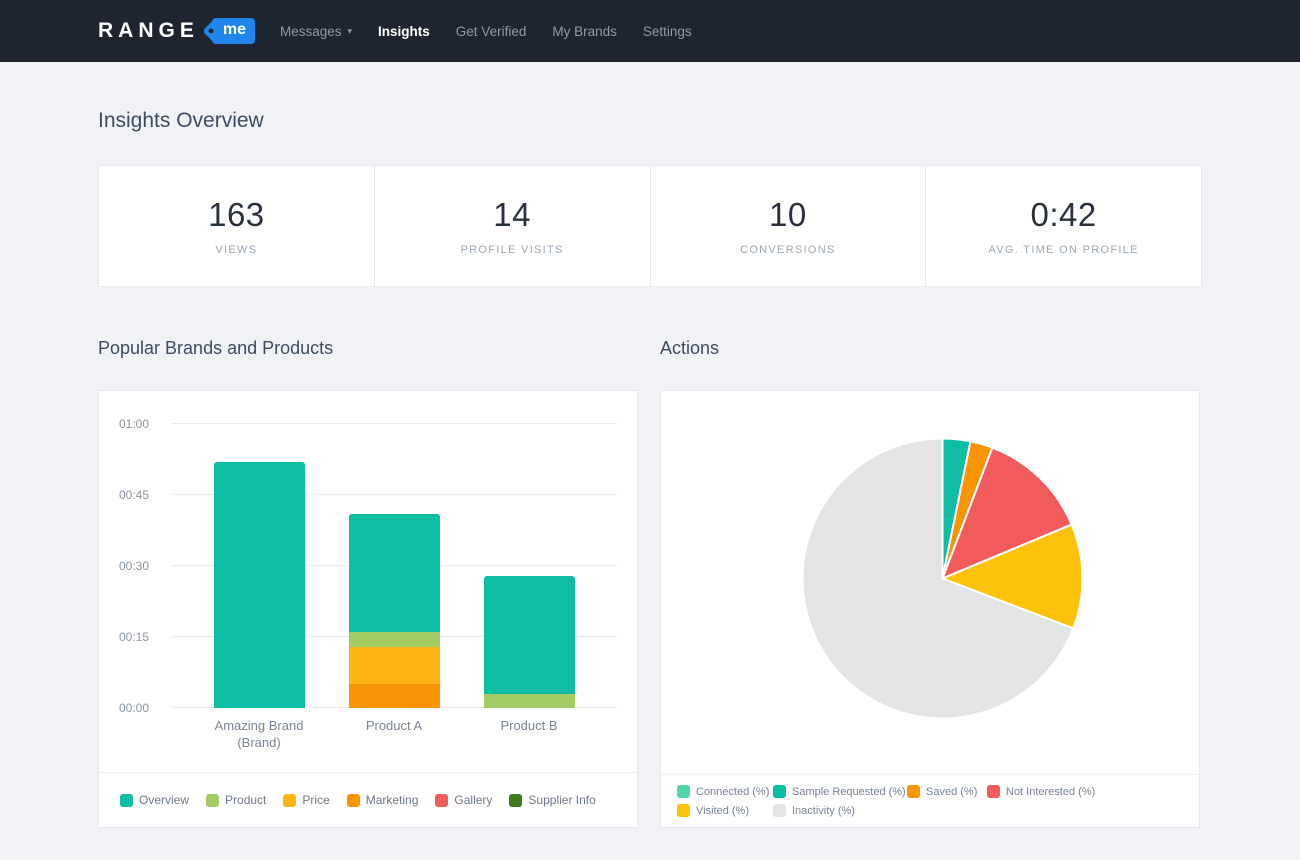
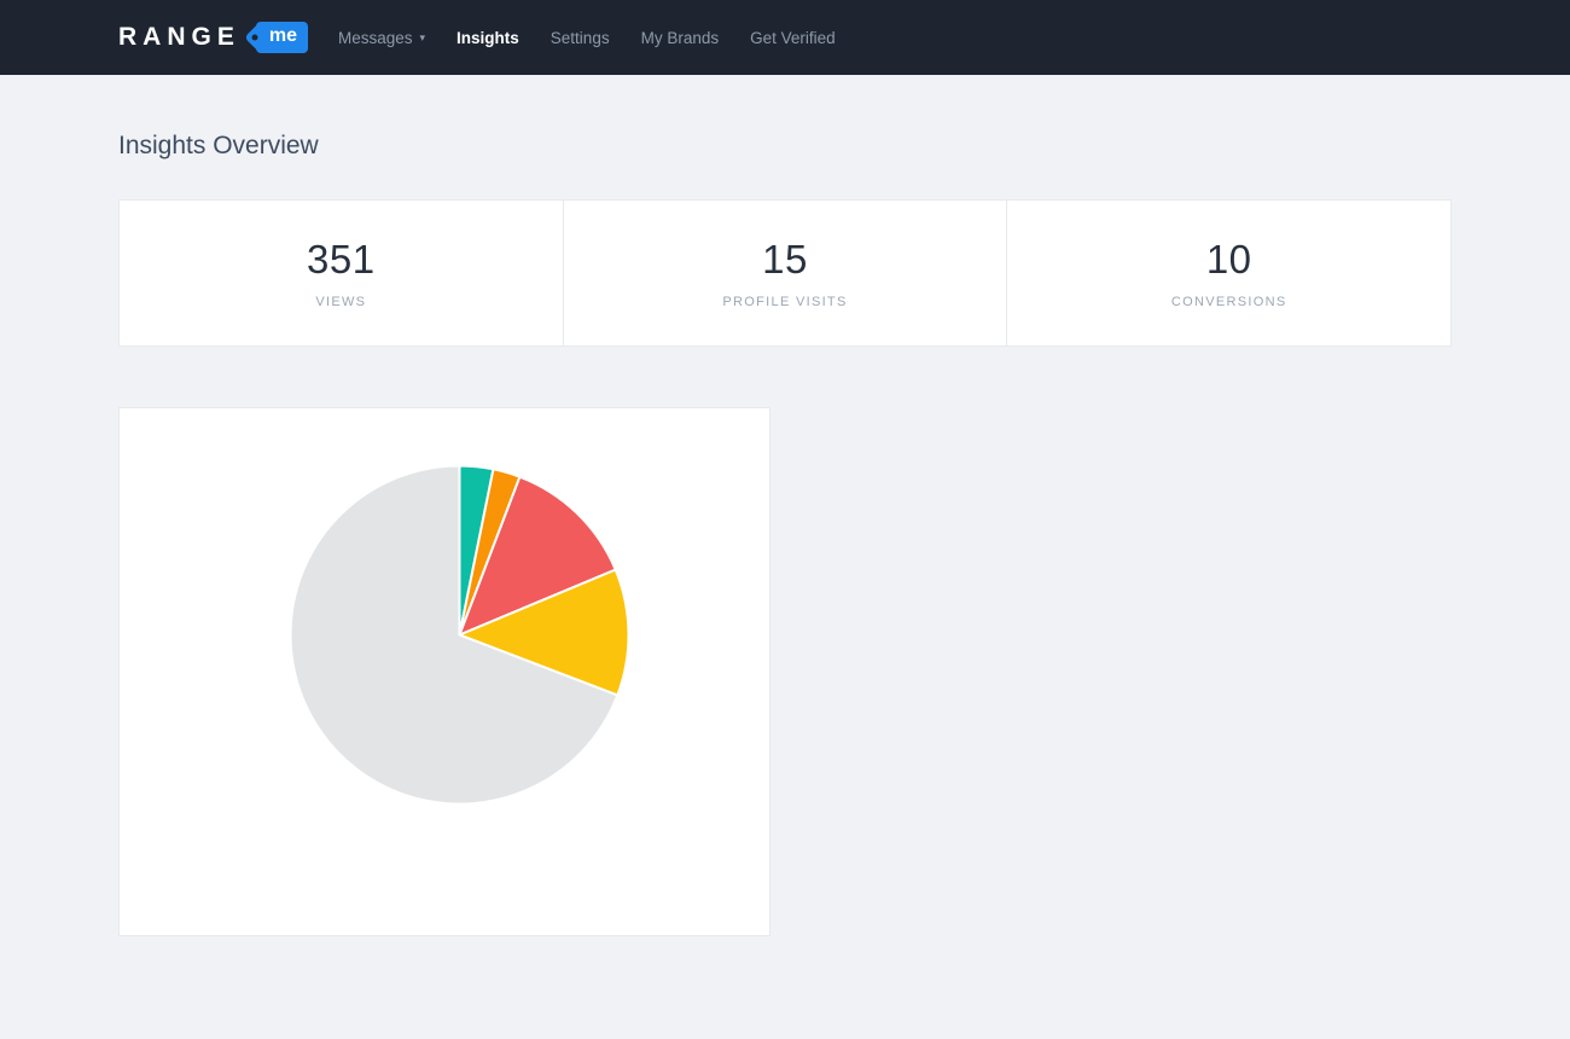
  RANGE
  me
  Messages
  ▾
  Insights
- Get Verified
+ Settings
  My Brands
- Settings
+ Get Verified
  Insights Overview
- 163
+ 351
  VIEWS
- 14
+ 15
  PROFILE VISITS
  10
  CONVERSIONS
- 0:42
- AVG. TIME ON PROFILE
- Popular Brands and Products
- 00:00
- 00:15
- 00:30
- 00:45
- 01:00
- Amazing Brand
- (Brand)
- Product A
- Product B
- Overview
- Product
- Price
- Marketing
- Gallery
- Supplier Info
- Actions
- Connected (%)
- Sample Requested (%)
- Saved (%)
- Not Interested (%)
- Visited (%)
- Inactivity (%)
